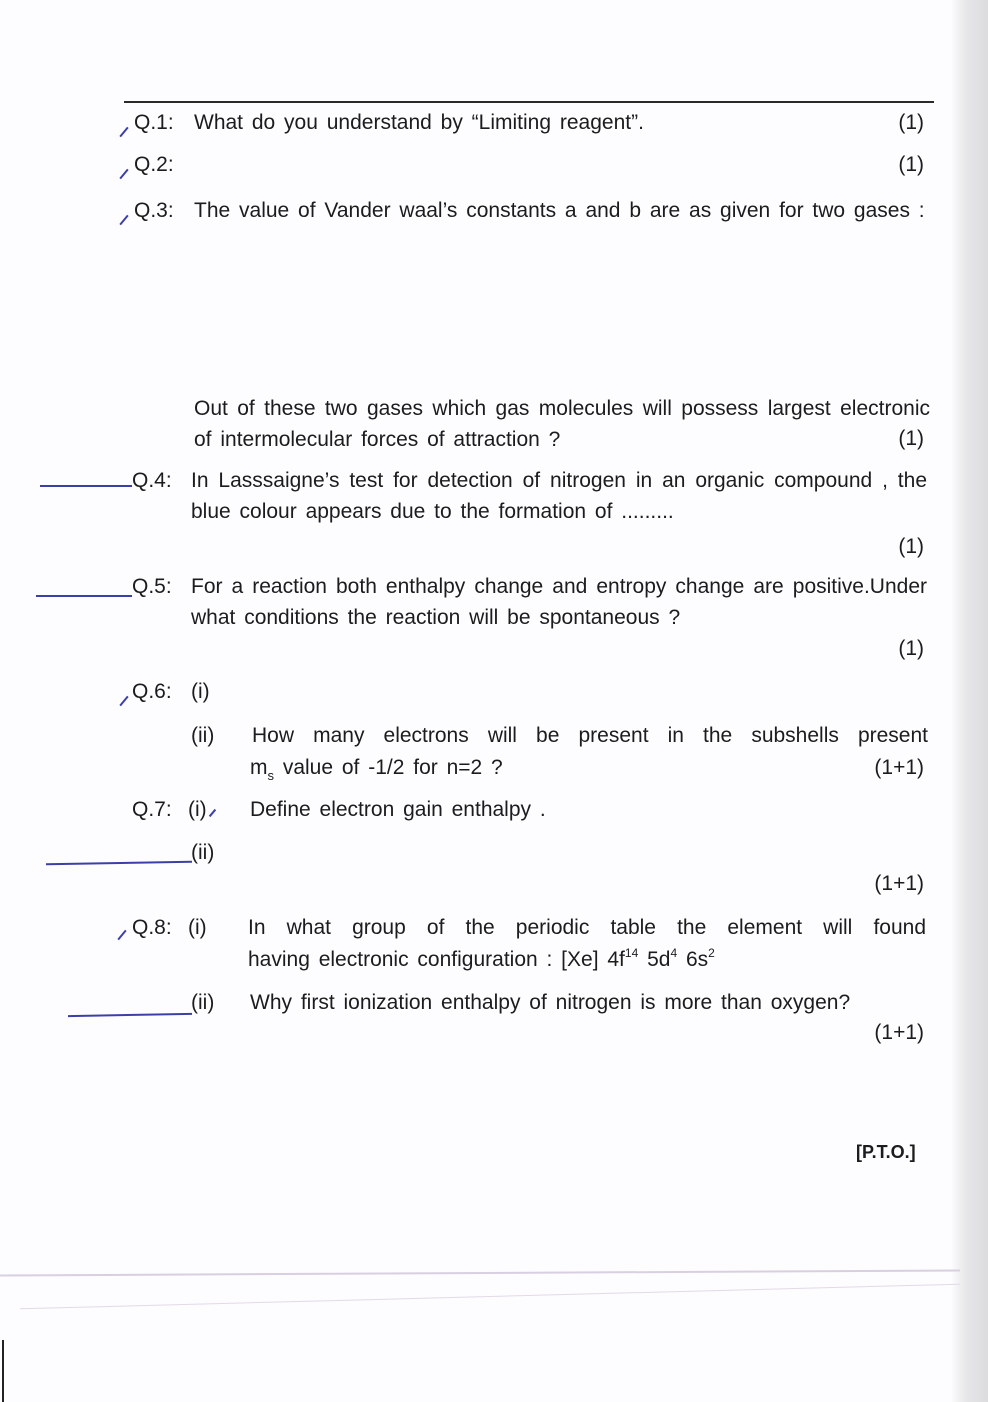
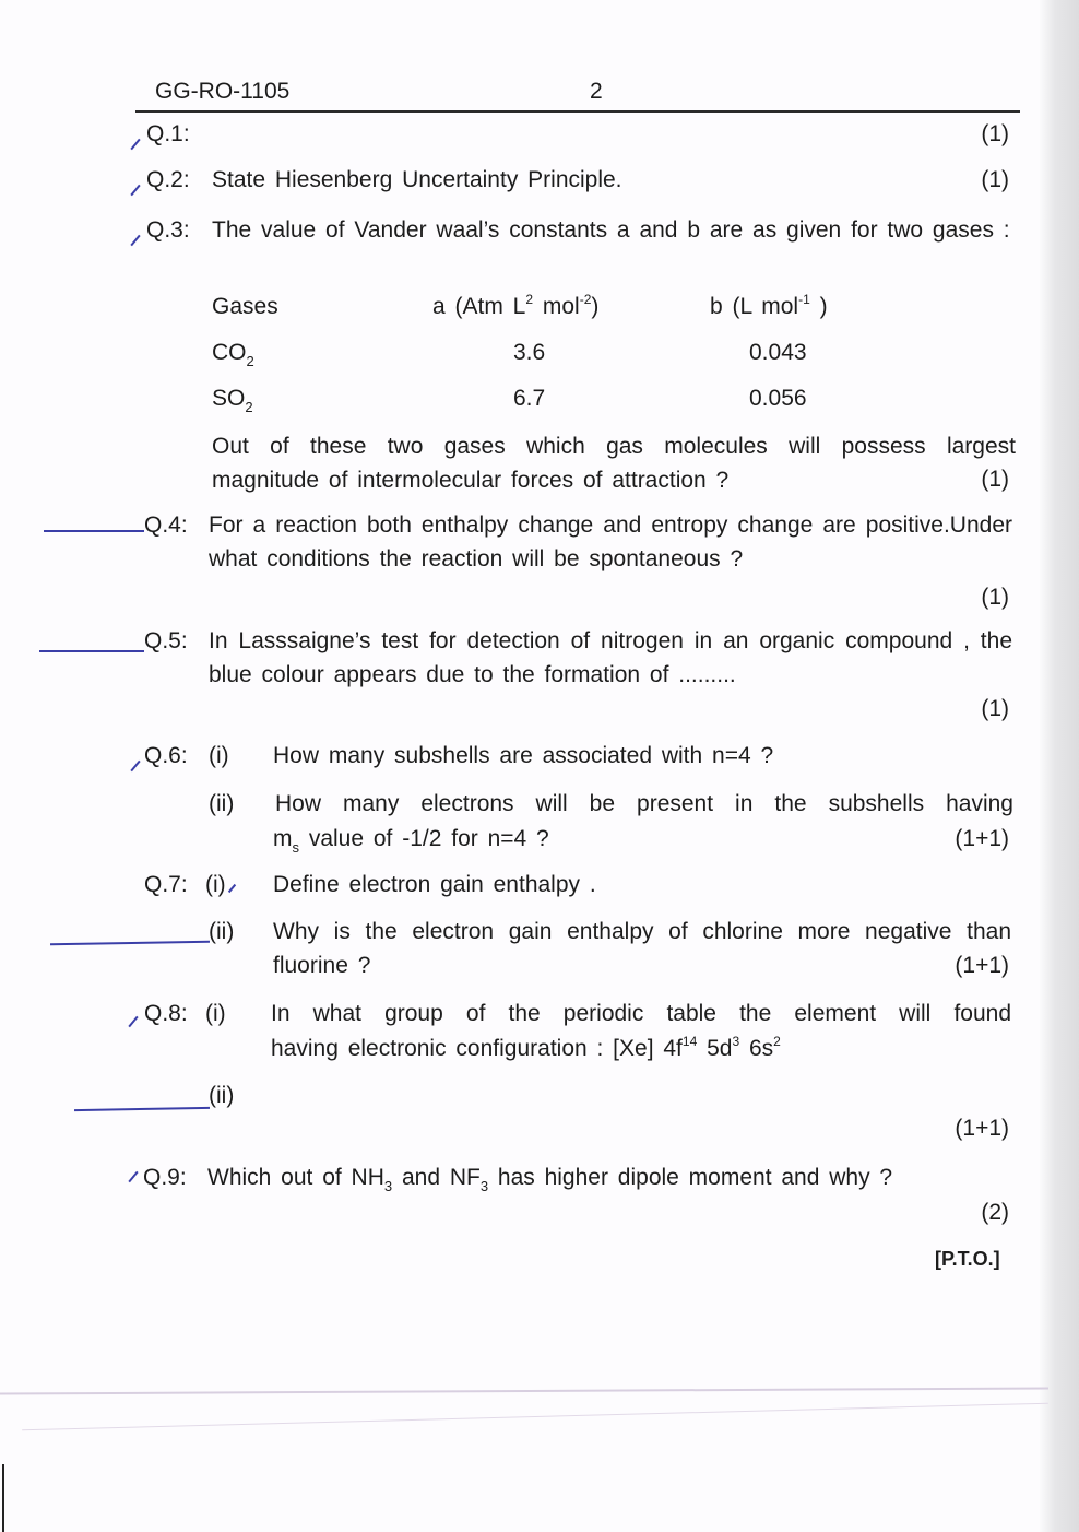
+ GG-RO-1105
+ 2
  Q.1:
- What do you understand by “Limiting reagent”.
  (1)
  Q.2:
+ State Hiesenberg Uncertainty Principle.
  (1)
  Q.3:
  The value of Vander waal’s constants a and b are as given for two gases :
+ Gases
+ a (Atm L2 mol-2)
+ b (L mol-1 )
+ CO2
+ 3.6
+ 0.043
+ SO2
+ 6.7
+ 0.056
- Out of these two gases which gas molecules will possess largest electronic of intermolecular forces of attraction ?
+ Out of these two gases which gas molecules will possess largest magnitude of intermolecular forces of attraction ?
  (1)
  Q.4:
- In Lasssaigne’s test for detection of nitrogen in an organic compound , the blue colour appears due to the formation of .........
+ For a reaction both enthalpy change and entropy change are positive.Under what conditions the reaction will be spontaneous ?
  (1)
  Q.5:
- For a reaction both enthalpy change and entropy change are positive.Under what conditions the reaction will be spontaneous ?
+ In Lasssaigne’s test for detection of nitrogen in an organic compound , the blue colour appears due to the formation of .........
  (1)
  Q.6:
  (i)
+ How many subshells are associated with n=4 ?
  (ii)
- How many electrons will be present in the subshells present
+ How many electrons will be present in the subshells having
- ms value of -1/2 for n=2 ?
+ ms value of -1/2 for n=4 ?
  (1+1)
  Q.7:
  (i)
  Define electron gain enthalpy .
  (ii)
+ Why is the electron gain enthalpy of chlorine more negative than fluorine ?
  (1+1)
  Q.8:
  (i)
  In what group of the periodic table the element will found
- having electronic configuration : [Xe] 4f14 5d4 6s2
+ having electronic configuration : [Xe] 4f14 5d3 6s2
  (ii)
- Why first ionization enthalpy of nitrogen is more than oxygen?
  (1+1)
+ Q.9:
+ Which out of NH3 and NF3 has higher dipole moment and why ?
+ (2)
  [P.T.O.]
